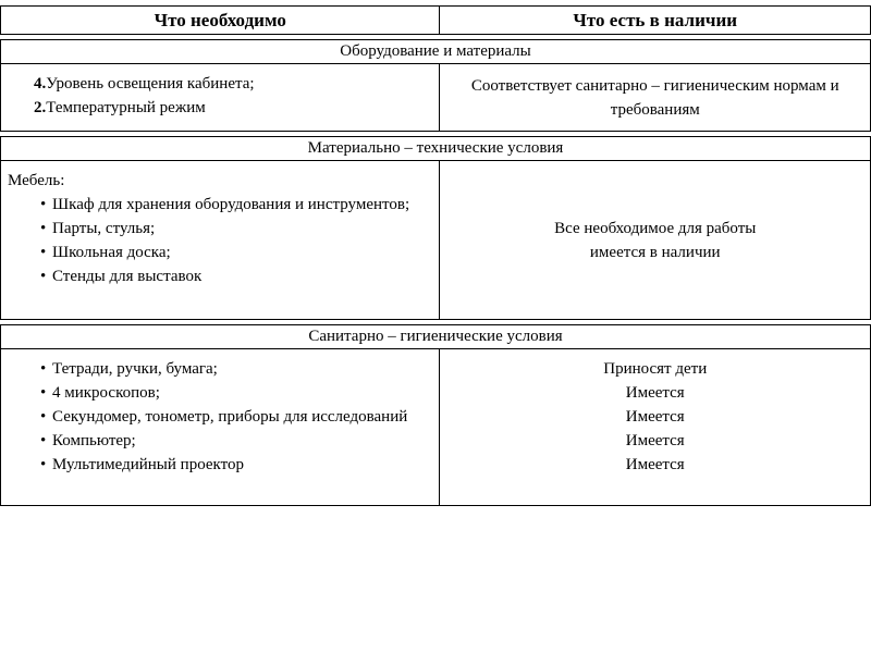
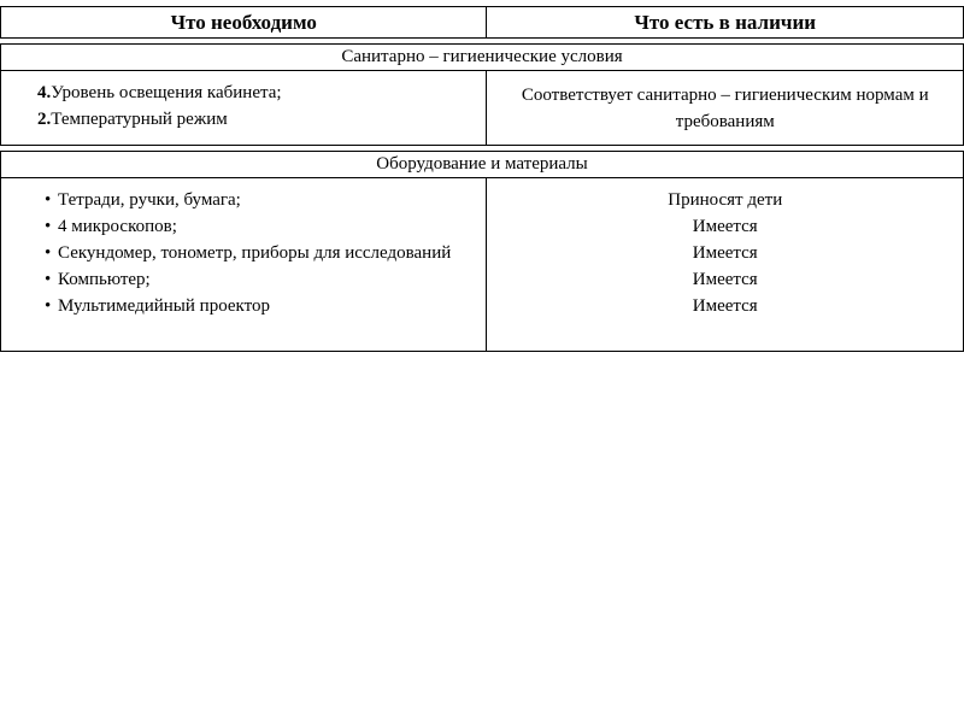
  Что необходимо	Что есть в наличии
- Оборудование и материалы
+ Санитарно – гигиенические условия
  4.Уровень освещения кабинета; 2.Температурный режим	Соответствует санитарно – гигиеническим нормам и требованиям
- Материально – технические условия
- Мебель: Шкаф для хранения оборудования и инструментов; Парты, стулья; Школьная доска; Стенды для выставок	Все необходимое для работы имеется в наличии
- Санитарно – гигиенические условия
+ Оборудование и материалы
  Тетради, ручки, бумага; 4 микроскопов; Секундомер, тонометр, приборы для исследований Компьютер; Мультимедийный проектор	Приносят дети Имеется Имеется Имеется Имеется
